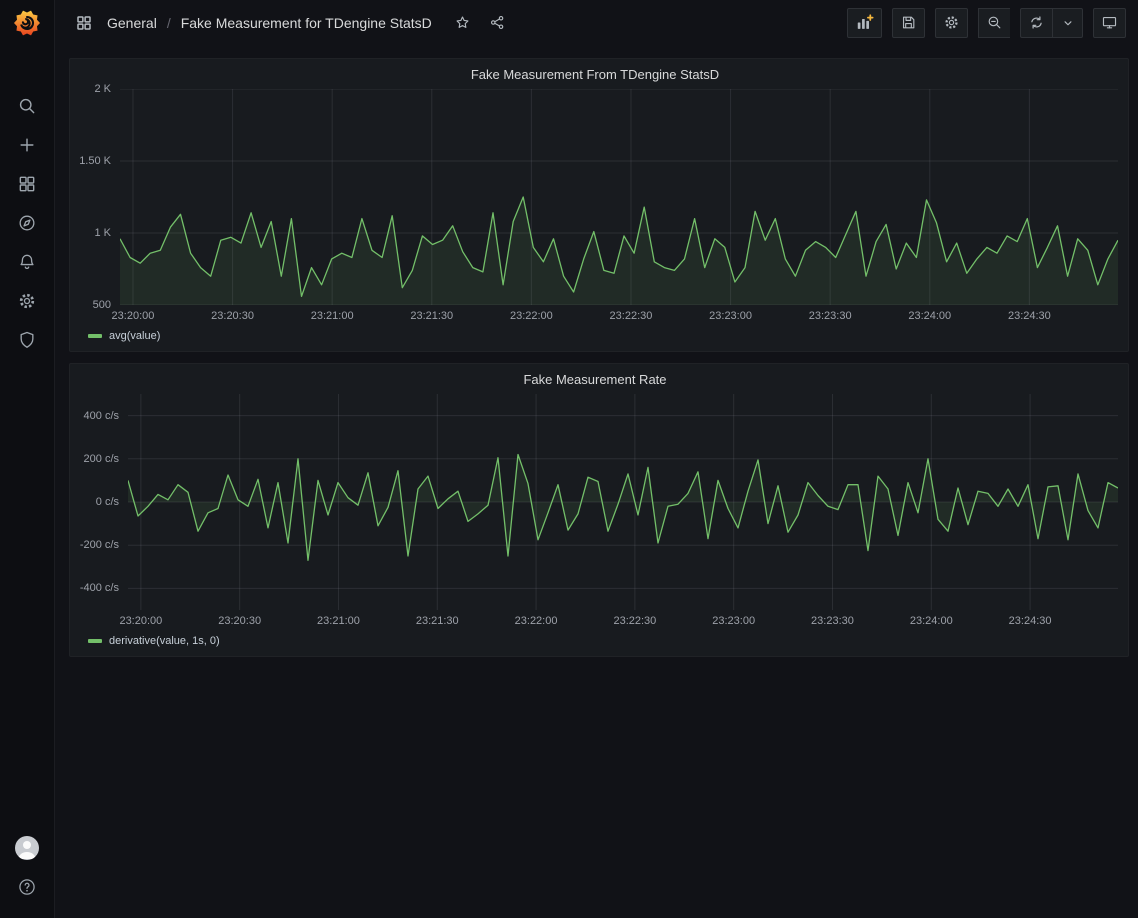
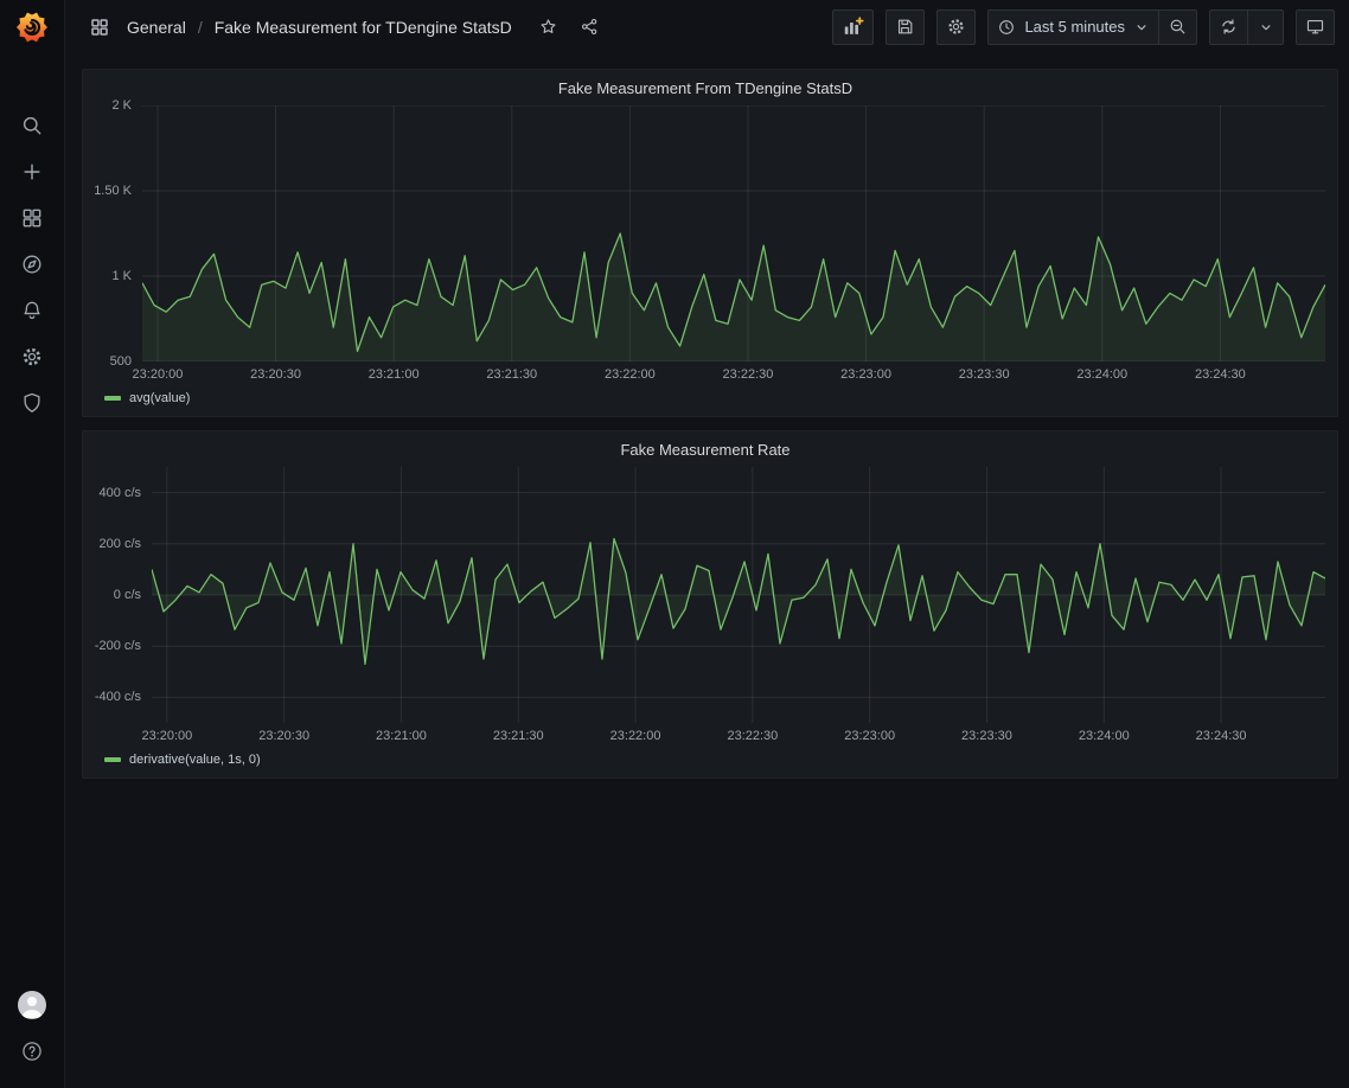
  General
  /
  Fake Measurement for TDengine StatsD
+ Last 5 minutes
  Fake Measurement From TDengine StatsD
  500
  1 K
  1.50 K
  2 K
  23:20:00
  23:20:30
  23:21:00
  23:21:30
  23:22:00
  23:22:30
  23:23:00
  23:23:30
  23:24:00
  23:24:30
  avg(value)
  Fake Measurement Rate
  -400 c/s
  -200 c/s
  0 c/s
  200 c/s
  400 c/s
  23:20:00
  23:20:30
  23:21:00
  23:21:30
  23:22:00
  23:22:30
  23:23:00
  23:23:30
  23:24:00
  23:24:30
  derivative(value, 1s, 0)
